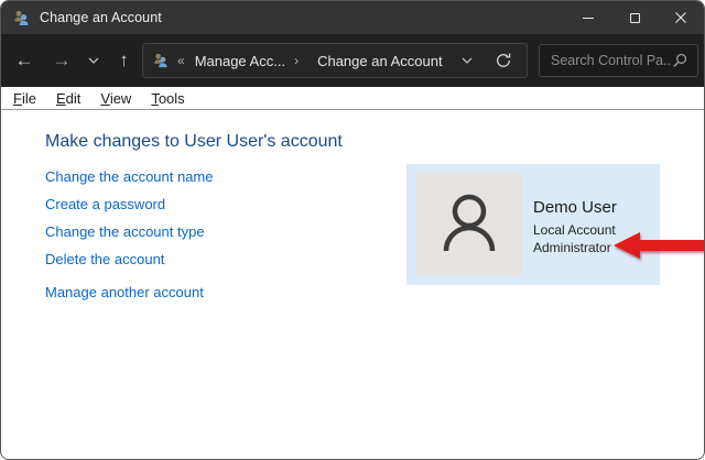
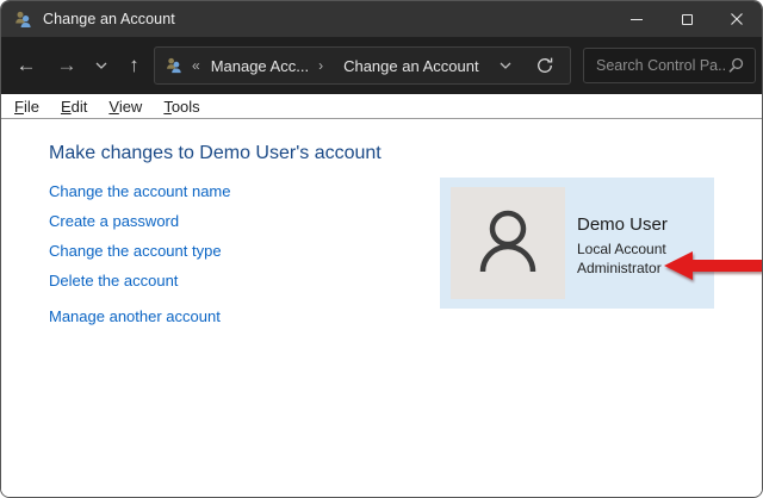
  Change an Account
  ←
  →
  ↑
  «
  Manage Acc...
  ›
  Change an Account
  Search Control Pa..
  File
  Edit
  View
  Tools
- Make changes to User User's account
+ Make changes to Demo User's account
  Change the account name
  Create a password
  Change the account type
  Delete the account
  Manage another account
  Demo User
  Local Account
  Administrator
